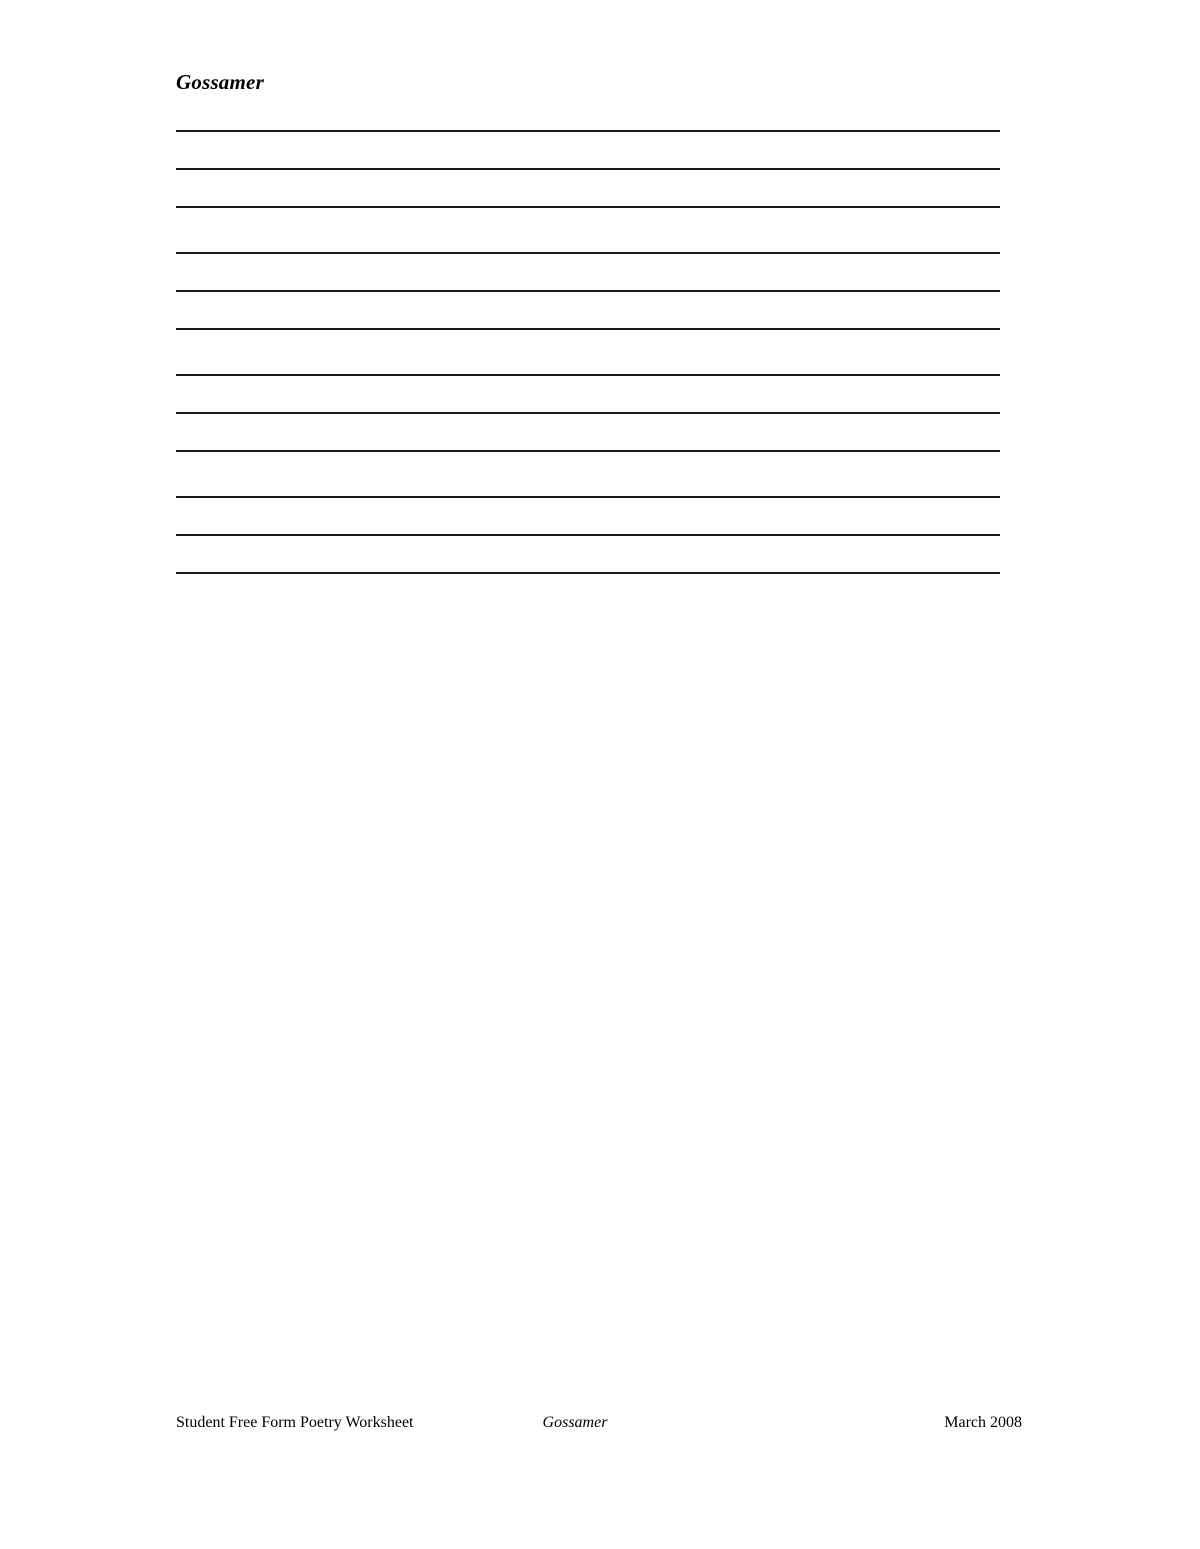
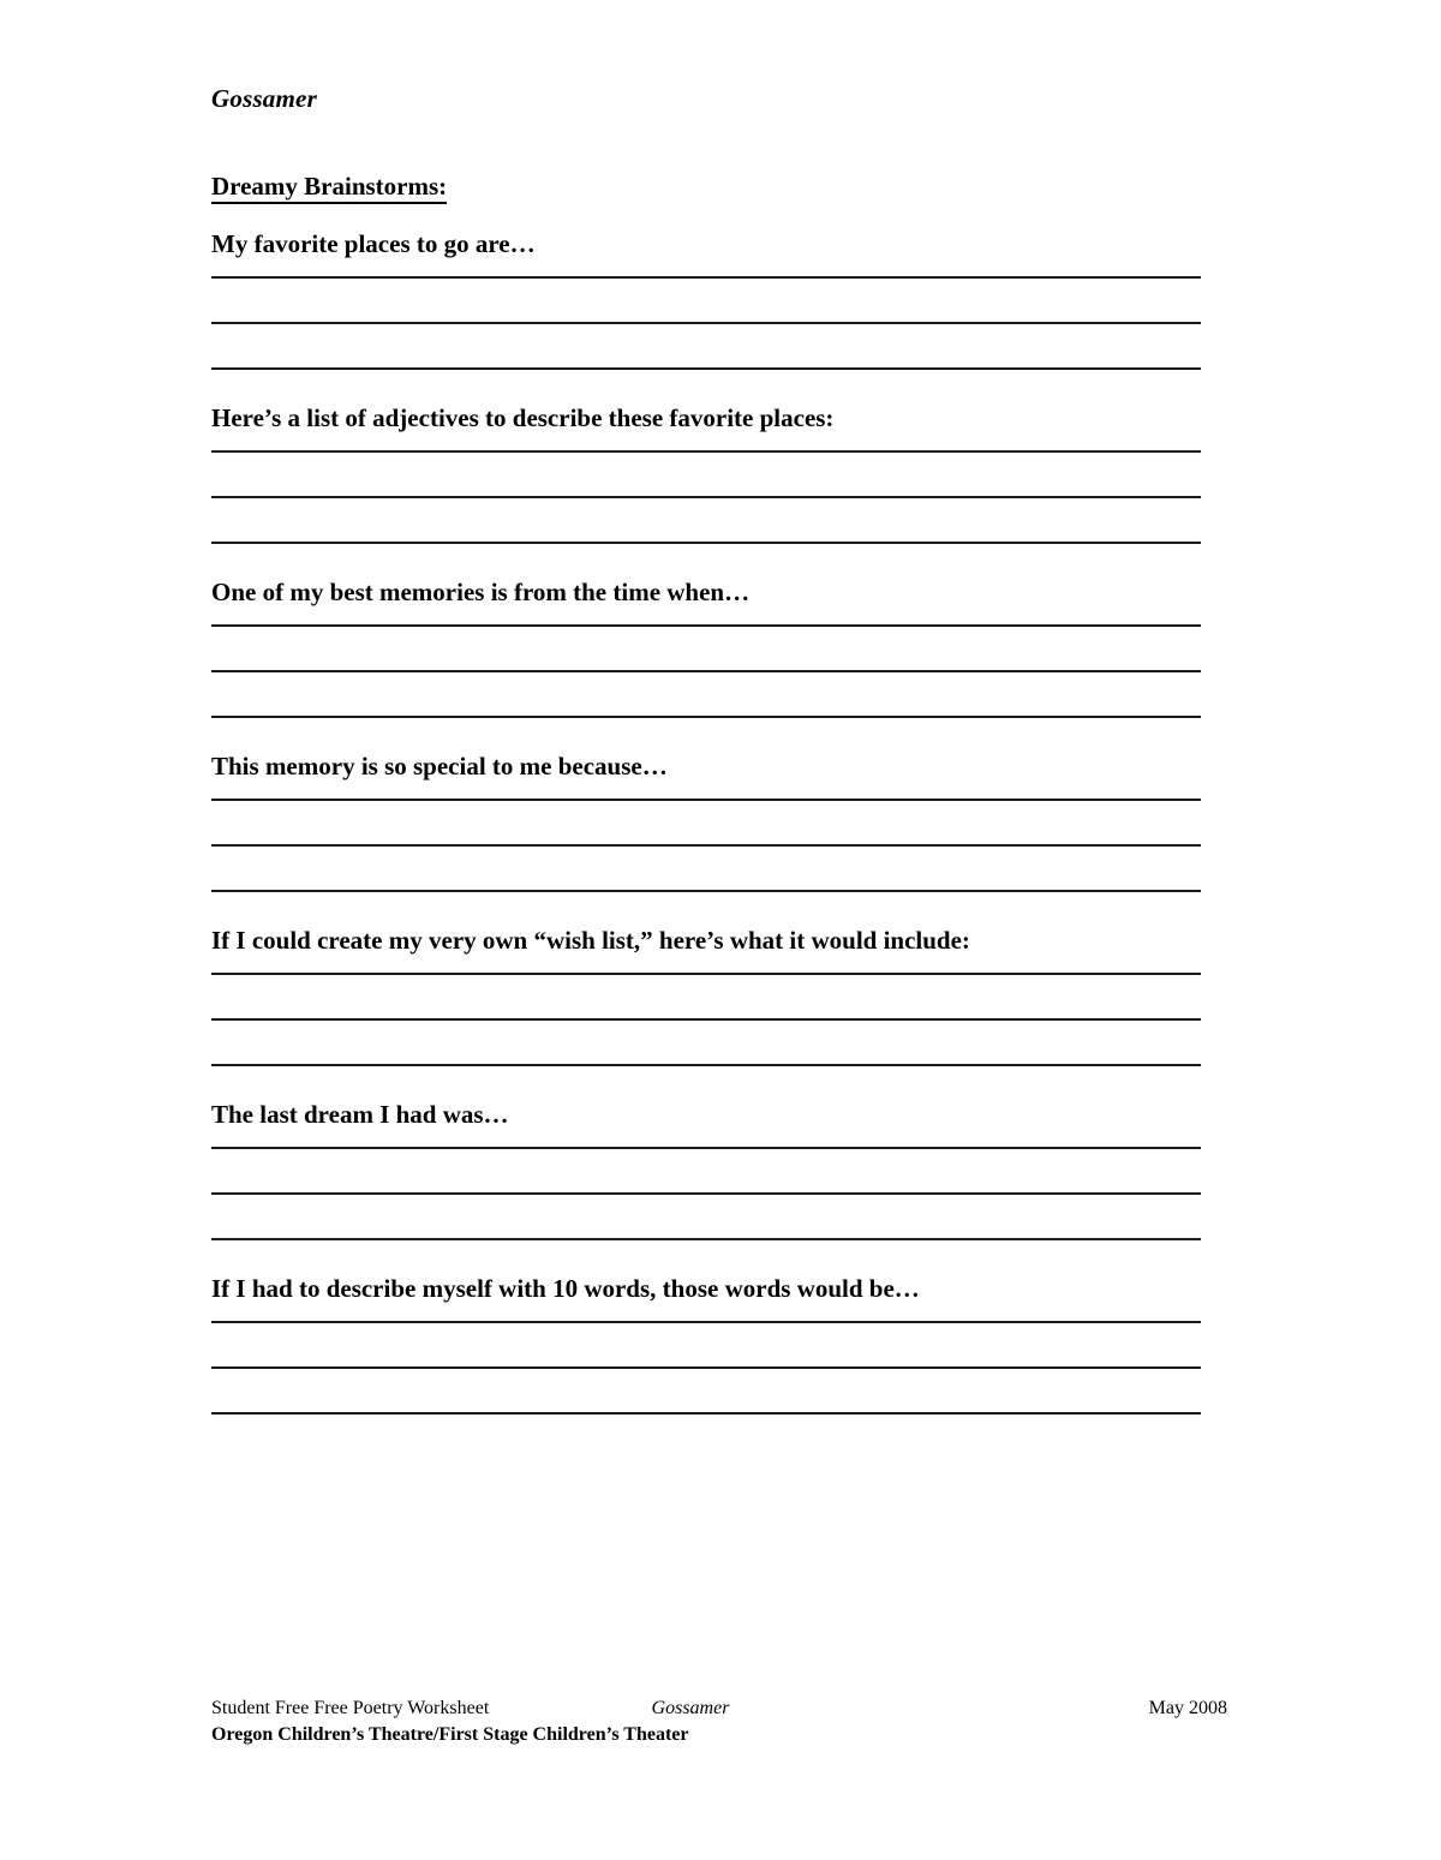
  Gossamer
+ Dreamy Brainstorms:
+ My favorite places to go are…
+ Here’s a list of adjectives to describe these favorite places:
+ One of my best memories is from the time when…
+ This memory is so special to me because…
+ If I could create my very own “wish list,” here’s what it would include:
+ The last dream I had was…
+ If I had to describe myself with 10 words, those words would be…
- Student Free Form Poetry Worksheet
+ Student Free Free Poetry Worksheet
  Gossamer
- March 2008
+ May 2008
+ Oregon Children’s Theatre/First Stage Children’s Theater
